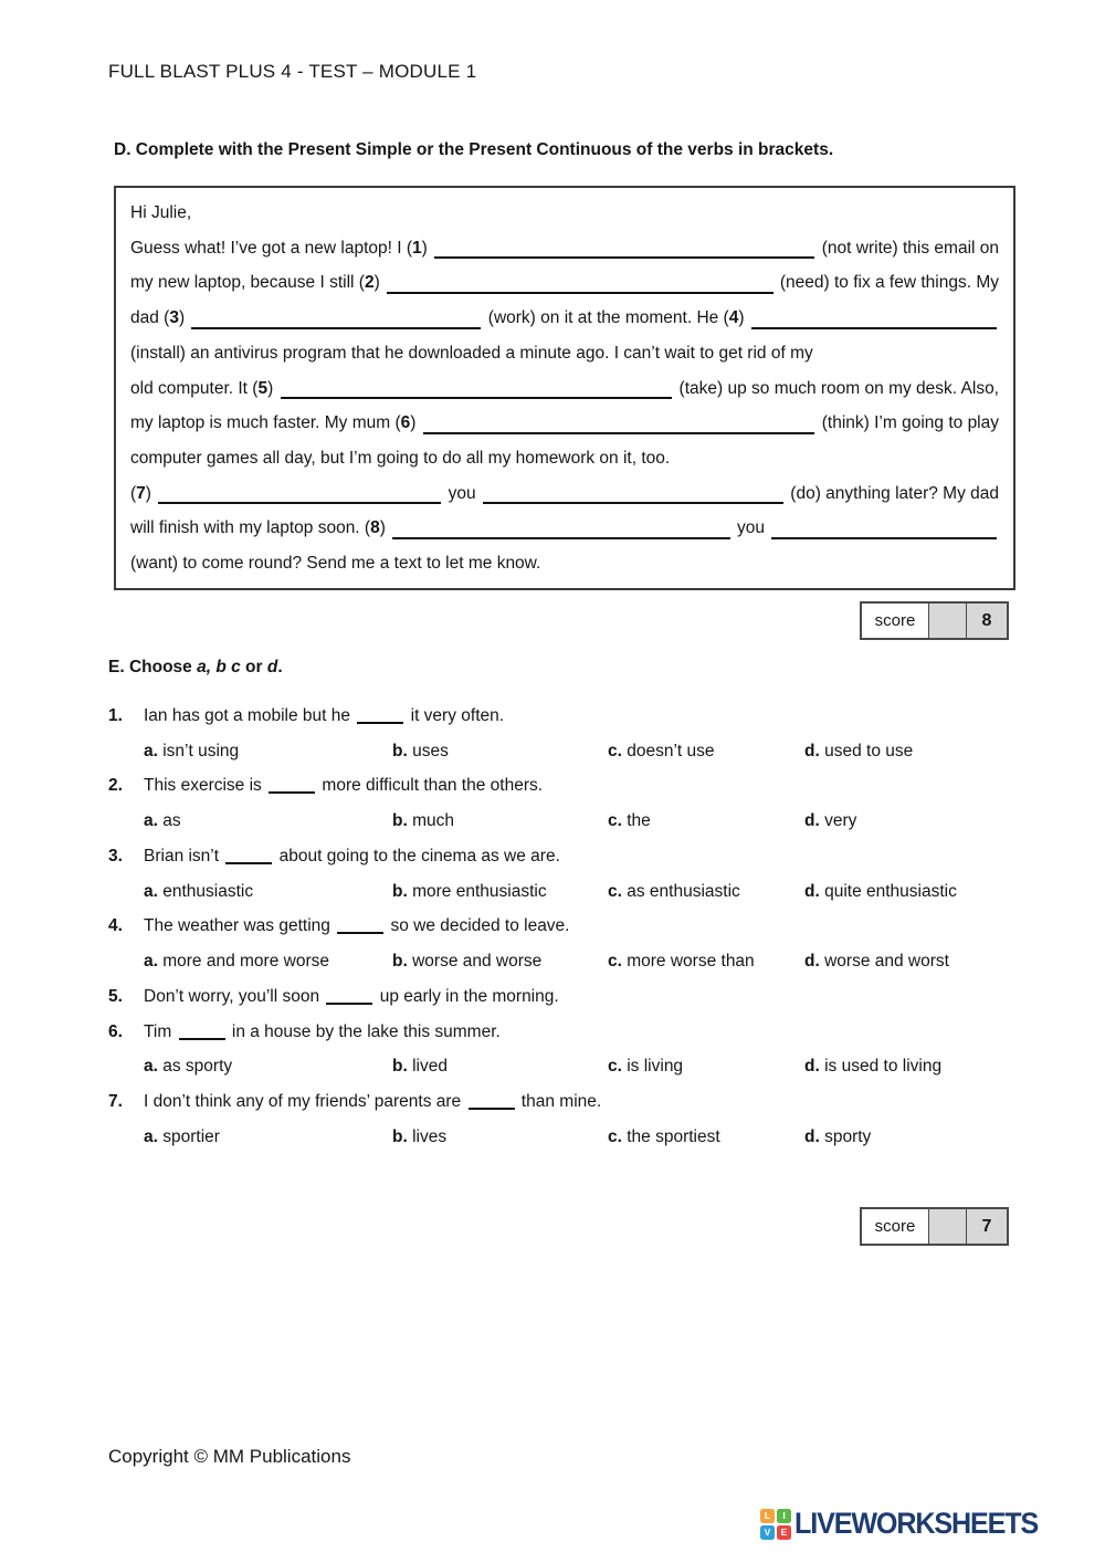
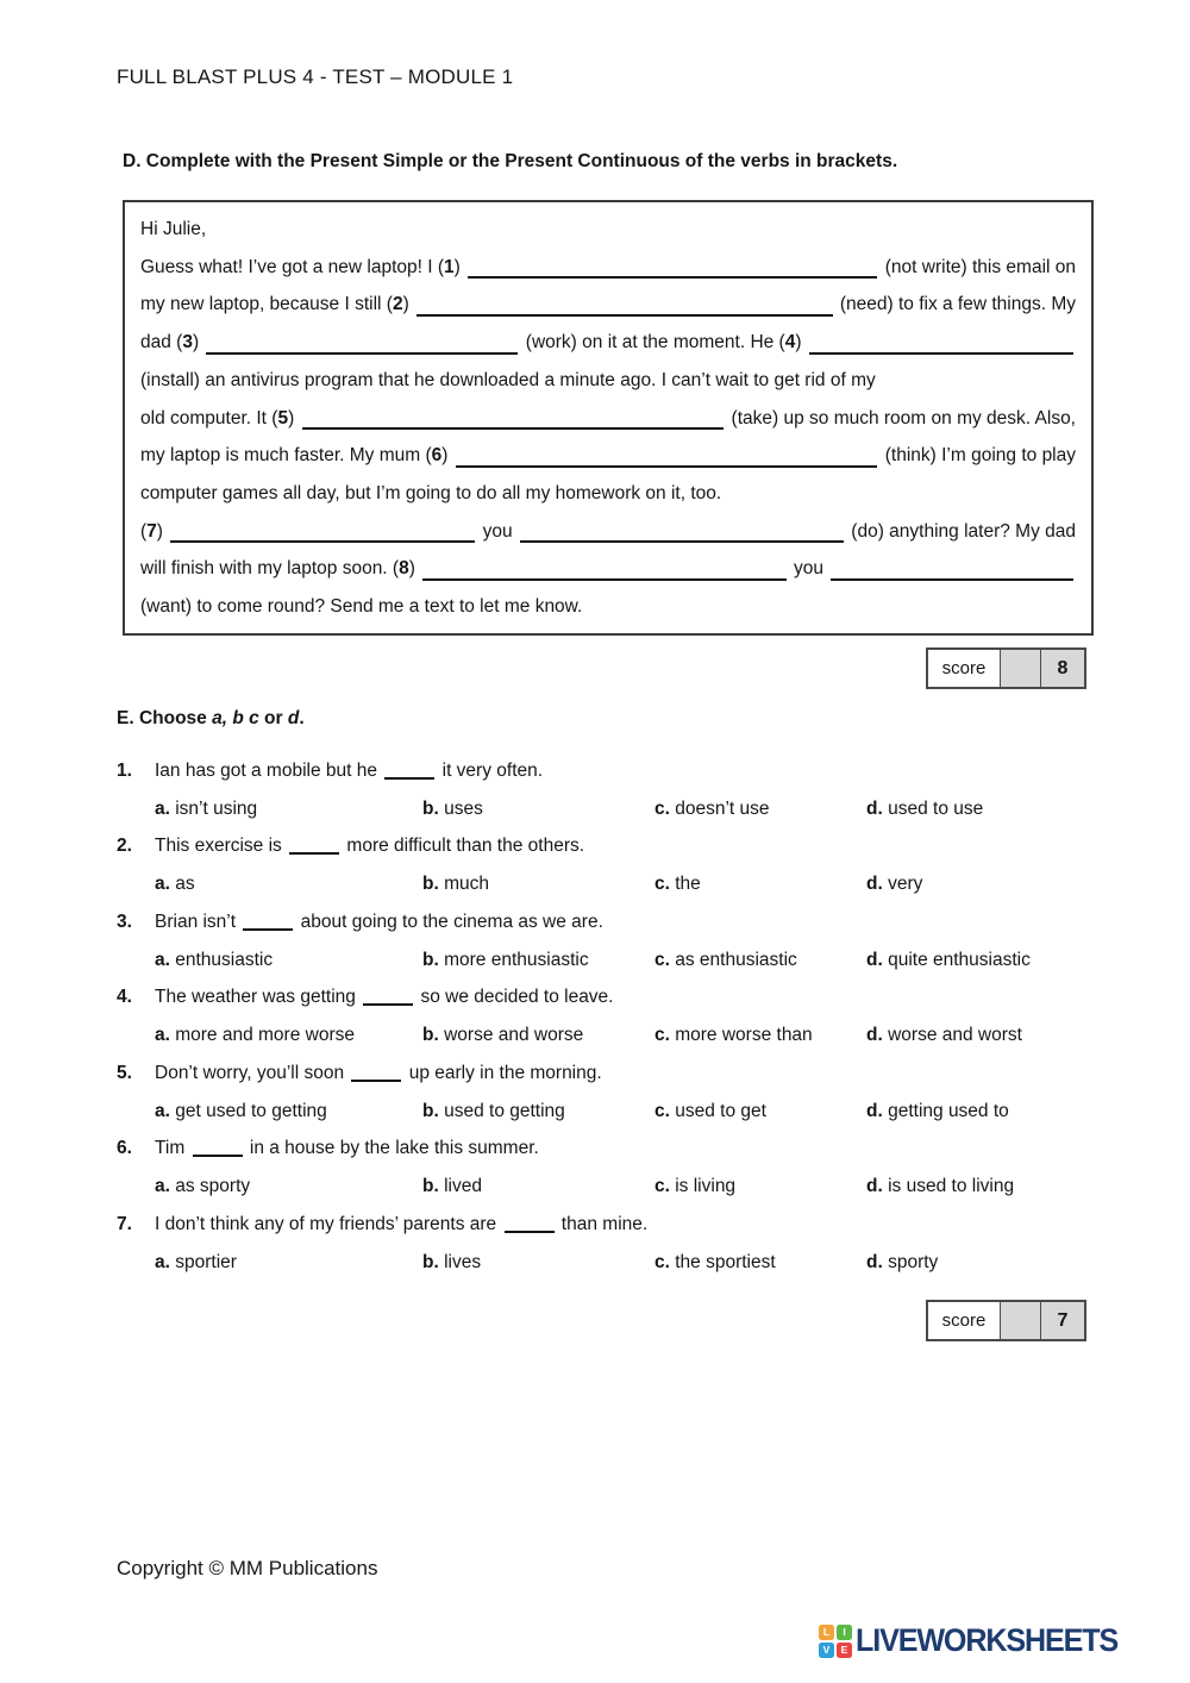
  FULL BLAST PLUS 4 - TEST – MODULE 1
  D. Complete with the Present Simple or the Present Continuous of the verbs in brackets.
  Hi Julie,
  Guess what! I’ve got a new laptop! I (
  1
  )
  (not write) this email on
  my new laptop, because I still (
  2
  )
  (need) to fix a few things. My
  dad (
  3
  )
  (work) on it at the moment. He (
  4
  )
  (install) an antivirus program that he downloaded a minute ago. I can’t wait to get rid of my
  old computer. It (
  5
  )
  (take) up so much room on my desk. Also,
  my laptop is much faster. My mum (
  6
  )
  (think) I’m going to play
  computer games all day, but I’m going to do all my homework on it, too.
  (
  7
  )
  you
  (do) anything later? My dad
  will finish with my laptop soon. (
  8
  )
  you
  (want) to come round? Send me a text to let me know.
  score
  8
  E. Choose a, b c or d.
  1.
  Ian has got a mobile but he
  it very often.
  a. isn’t using
  b. uses
  c. doesn’t use
  d. used to use
  2.
  This exercise is
  more difficult than the others.
  a. as
  b. much
  c. the
  d. very
  3.
  Brian isn’t
  about going to the cinema as we are.
  a. enthusiastic
  b. more enthusiastic
  c. as enthusiastic
  d. quite enthusiastic
  4.
  The weather was getting
  so we decided to leave.
  a. more and more worse
  b. worse and worse
  c. more worse than
  d. worse and worst
  5.
  Don’t worry, you’ll soon
  up early in the morning.
+ a. get used to getting
+ b. used to getting
+ c. used to get
+ d. getting used to
  6.
  Tim
  in a house by the lake this summer.
  a. as sporty
  b. lived
  c. is living
  d. is used to living
  7.
  I don’t think any of my friends’ parents are
  than mine.
  a. sportier
  b. lives
  c. the sportiest
  d. sporty
  score
  7
  Copyright © MM Publications
  L
  I
  V
  E
  LIVEWORKSHEETS
